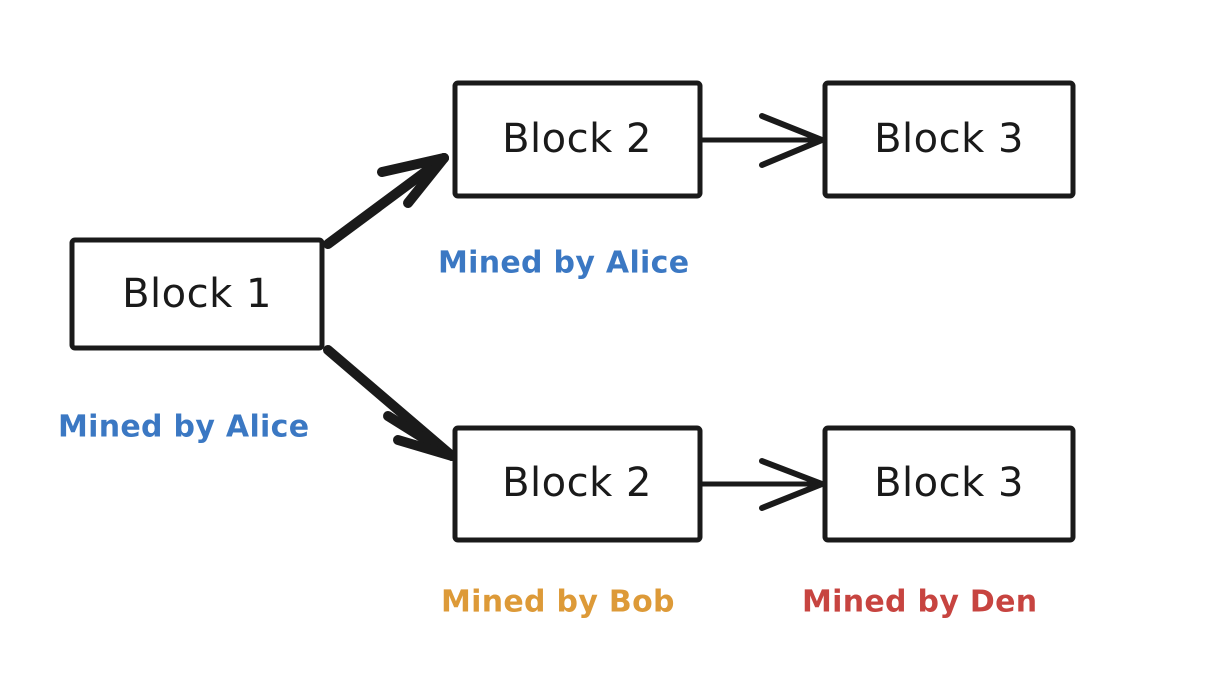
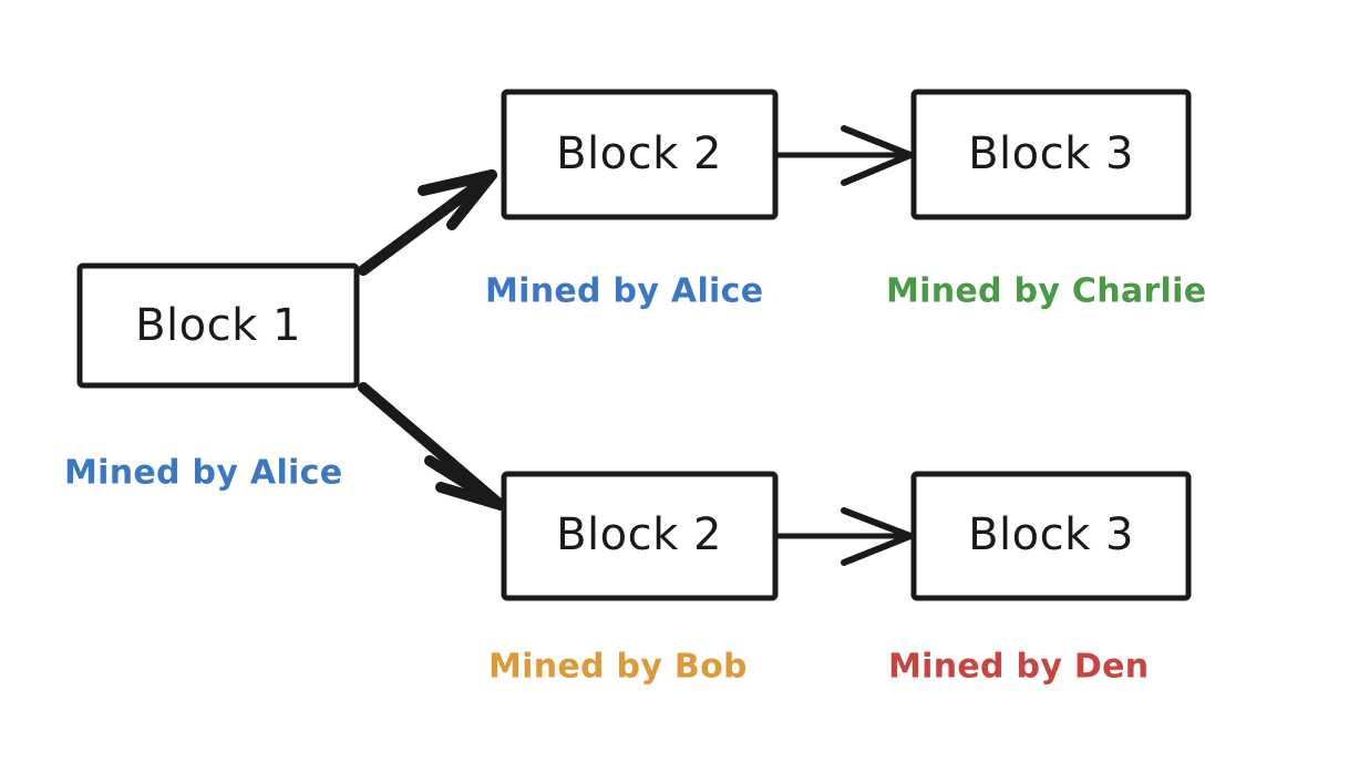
  Block 1
  Block 2
  Block 3
  Block 2
  Block 3
  Mined by Alice
  Mined by Alice
+ Mined by Charlie
  Mined by Bob
  Mined by Den
